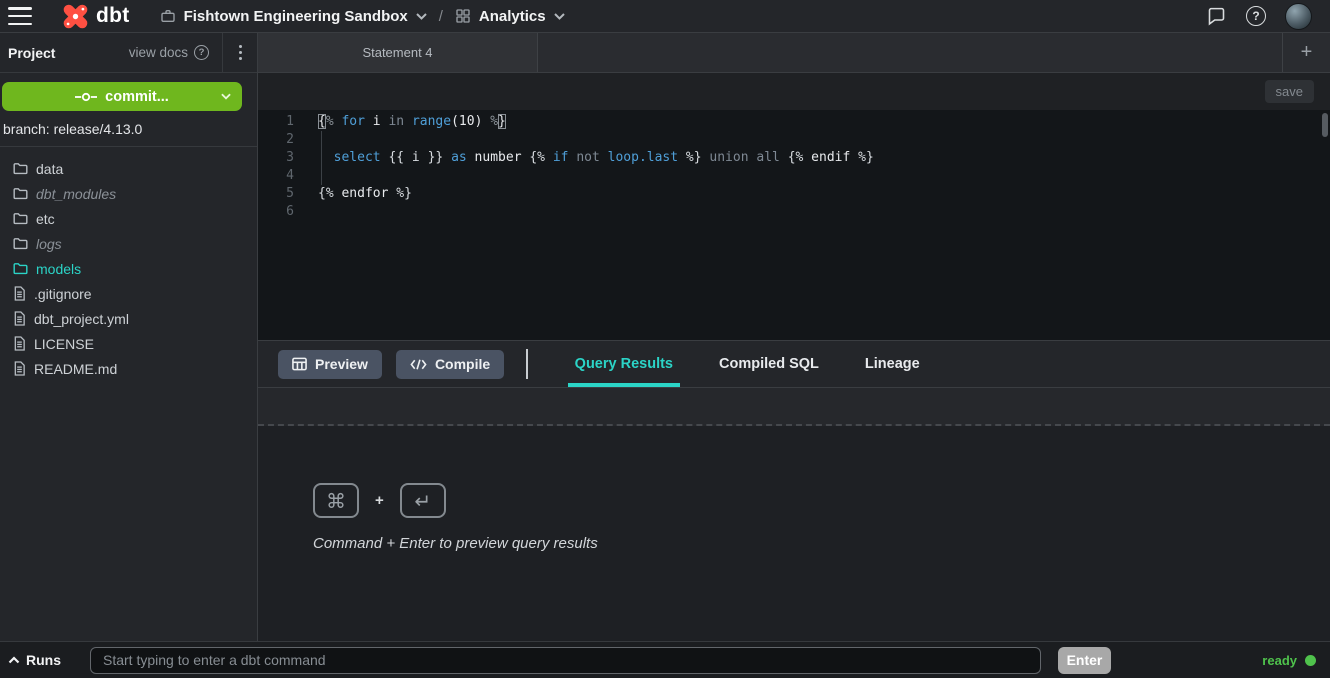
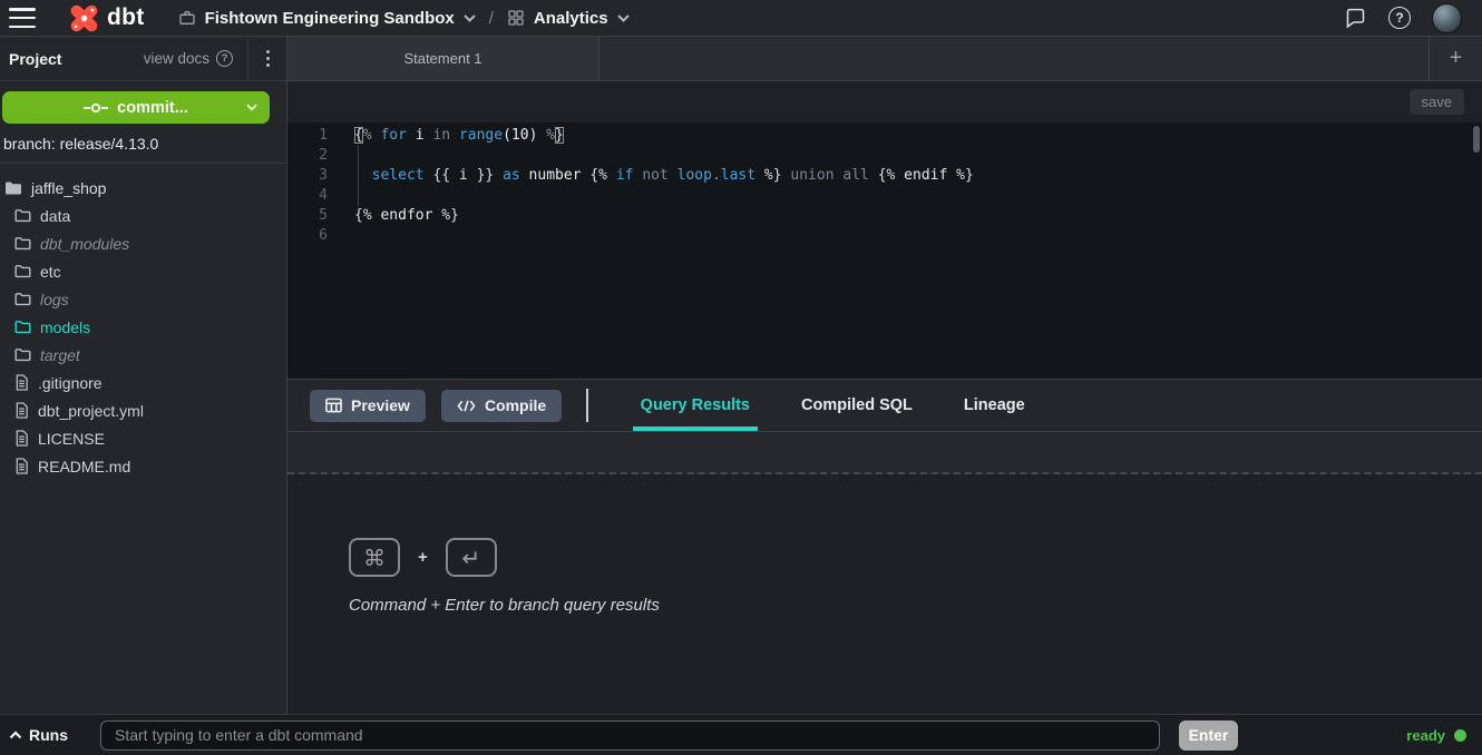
  dbt
  Fishtown Engineering Sandbox
  /
  Analytics
  ?
  Project
  view docs
  ?
  commit...
  branch: release/4.13.0
+ jaffle_shop
  data
  dbt_modules
  etc
  logs
  models
+ target
  .gitignore
  dbt_project.yml
  LICENSE
  README.md
- Statement 4
+ Statement 1
  +
  save
  1
  2
  3
  4
  5
  6
  {% for i in range(10) %}
  select {{ i }} as number {% if not loop.last %} union all {% endif %}
  {% endfor %}
  Preview
  Compile
  Query Results
  Compiled SQL
  Lineage
  ⌘
  +
  ↵
- Command + Enter to preview query results
+ Command + Enter to branch query results
  Runs
  Start typing to enter a dbt command
  Enter
  ready
